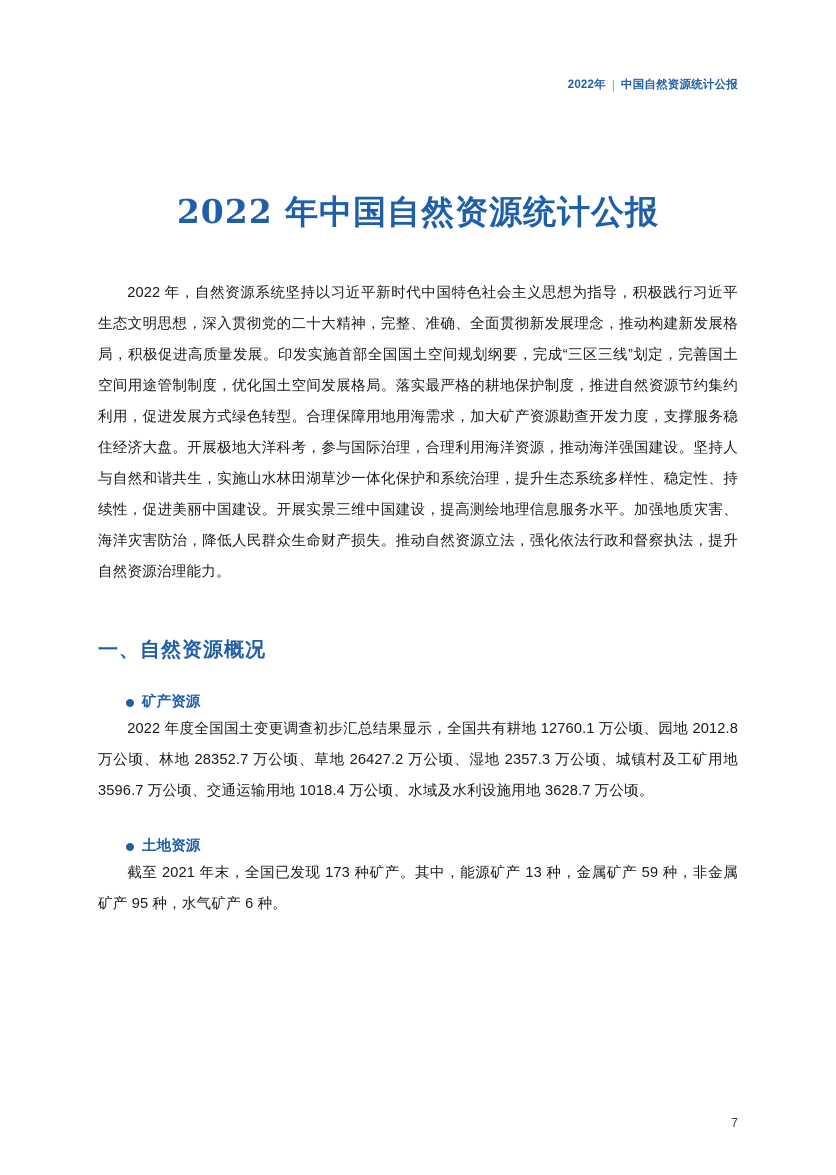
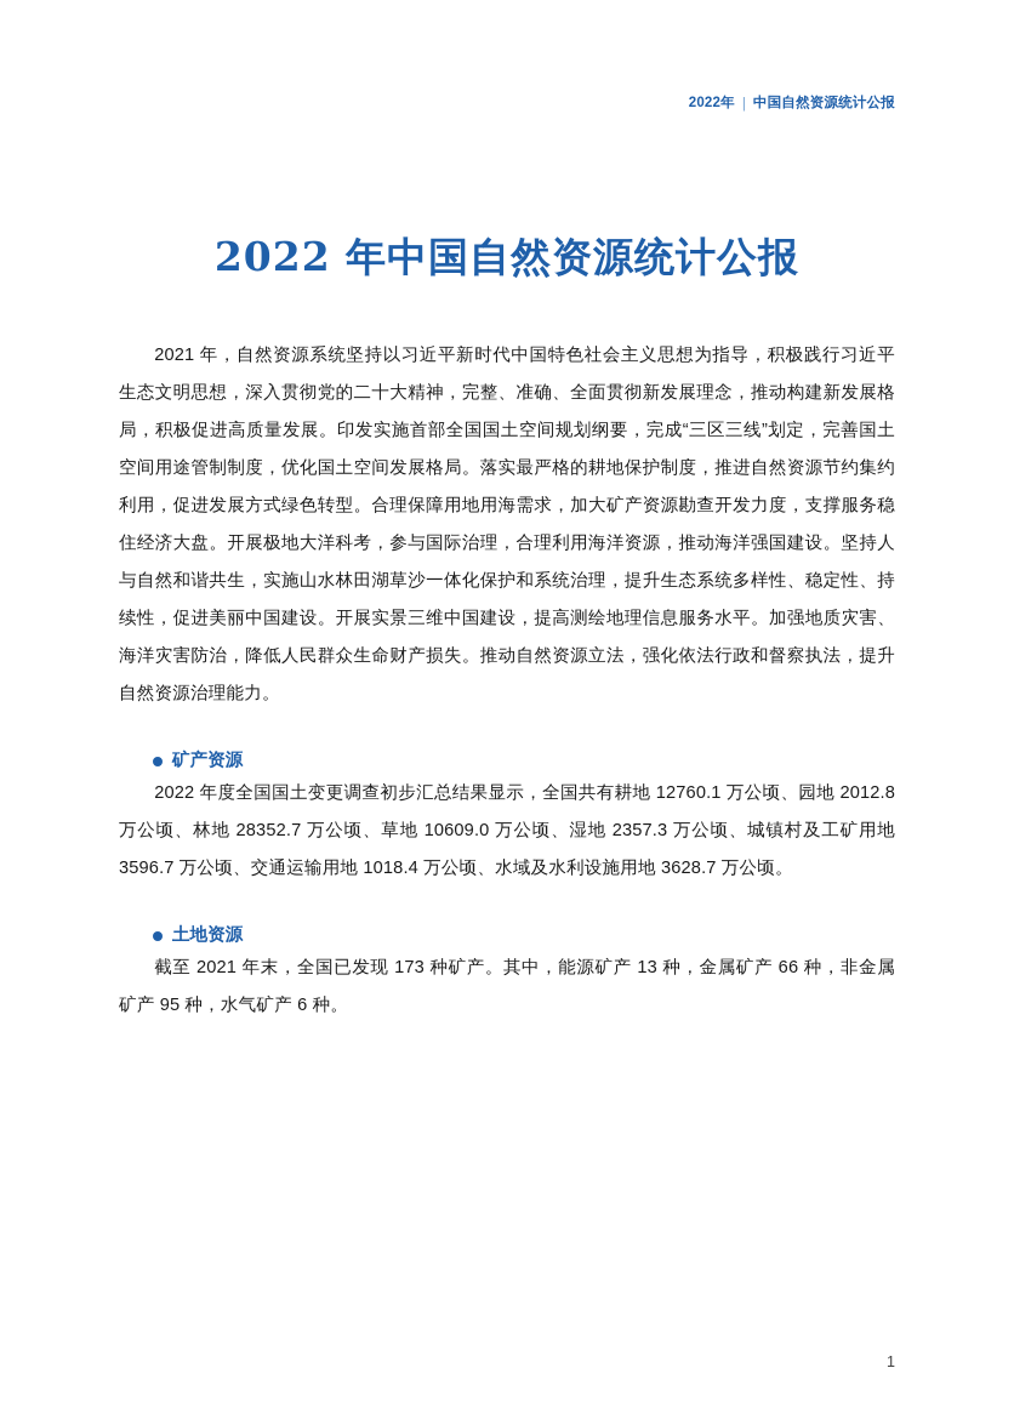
  2022年
  |
  中国自然资源统计公报
  2022 年中国自然资源统计公报
- 2022 年，自然资源系统坚持以习近平新时代中国特色社会主义思想为指导，积极践行习近平生态文明思想，深入贯彻党的二十大精神，完整、准确、全面贯彻新发展理念，推动构建新发展格局，积极促进高质量发展。印发实施首部全国国土空间规划纲要，完成“三区三线”划定，完善国土空间用途管制制度，优化国土空间发展格局。落实最严格的耕地保护制度，推进自然资源节约集约利用，促进发展方式绿色转型。合理保障用地用海需求，加大矿产资源勘查开发力度，支撑服务稳住经济大盘。开展极地大洋科考，参与国际治理，合理利用海洋资源，推动海洋强国建设。坚持人与自然和谐共生，实施山水林田湖草沙一体化保护和系统治理，提升生态系统多样性、稳定性、持续性，促进美丽中国建设。开展实景三维中国建设，提高测绘地理信息服务水平。加强地质灾害、海洋灾害防治，降低人民群众生命财产损失。推动自然资源立法，强化依法行政和督察执法，提升自然资源治理能力。
+ 2021 年，自然资源系统坚持以习近平新时代中国特色社会主义思想为指导，积极践行习近平生态文明思想，深入贯彻党的二十大精神，完整、准确、全面贯彻新发展理念，推动构建新发展格局，积极促进高质量发展。印发实施首部全国国土空间规划纲要，完成“三区三线”划定，完善国土空间用途管制制度，优化国土空间发展格局。落实最严格的耕地保护制度，推进自然资源节约集约利用，促进发展方式绿色转型。合理保障用地用海需求，加大矿产资源勘查开发力度，支撑服务稳住经济大盘。开展极地大洋科考，参与国际治理，合理利用海洋资源，推动海洋强国建设。坚持人与自然和谐共生，实施山水林田湖草沙一体化保护和系统治理，提升生态系统多样性、稳定性、持续性，促进美丽中国建设。开展实景三维中国建设，提高测绘地理信息服务水平。加强地质灾害、海洋灾害防治，降低人民群众生命财产损失。推动自然资源立法，强化依法行政和督察执法，提升自然资源治理能力。
- 一、自然资源概况
  矿产资源
- 2022 年度全国国土变更调查初步汇总结果显示，全国共有耕地 12760.1 万公顷、园地 2012.8 万公顷、林地 28352.7 万公顷、草地 26427.2 万公顷、湿地 2357.3 万公顷、城镇村及工矿用地 3596.7 万公顷、交通运输用地 1018.4 万公顷、水域及水利设施用地 3628.7 万公顷。
+ 2022 年度全国国土变更调查初步汇总结果显示，全国共有耕地 12760.1 万公顷、园地 2012.8 万公顷、林地 28352.7 万公顷、草地 10609.0 万公顷、湿地 2357.3 万公顷、城镇村及工矿用地 3596.7 万公顷、交通运输用地 1018.4 万公顷、水域及水利设施用地 3628.7 万公顷。
  土地资源
- 截至 2021 年末，全国已发现 173 种矿产。其中，能源矿产 13 种，金属矿产 59 种，非金属矿产 95 种，水气矿产 6 种。
+ 截至 2021 年末，全国已发现 173 种矿产。其中，能源矿产 13 种，金属矿产 66 种，非金属矿产 95 种，水气矿产 6 种。
- 7
+ 1
